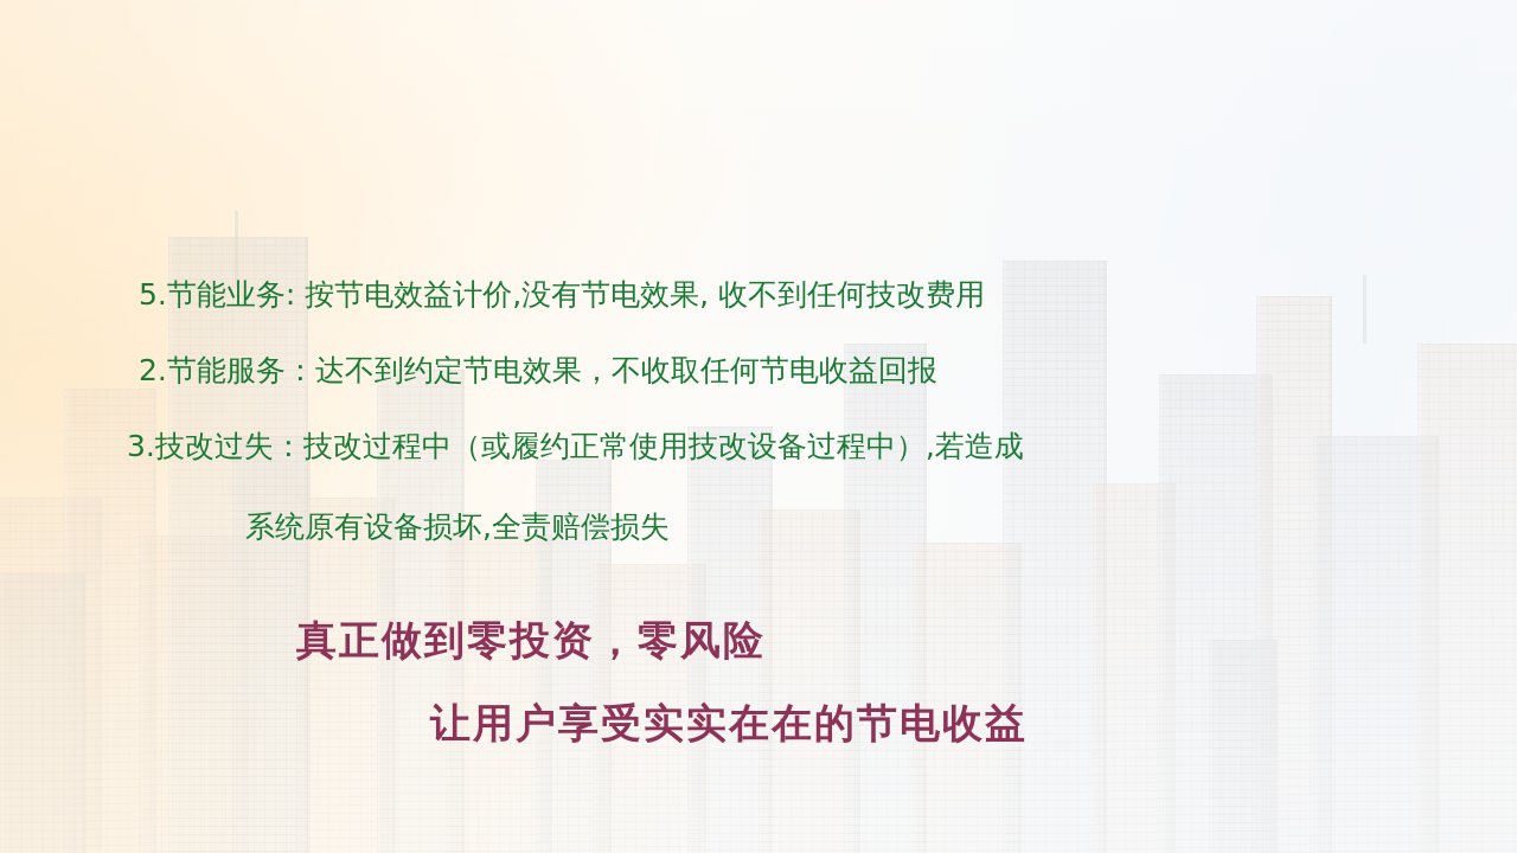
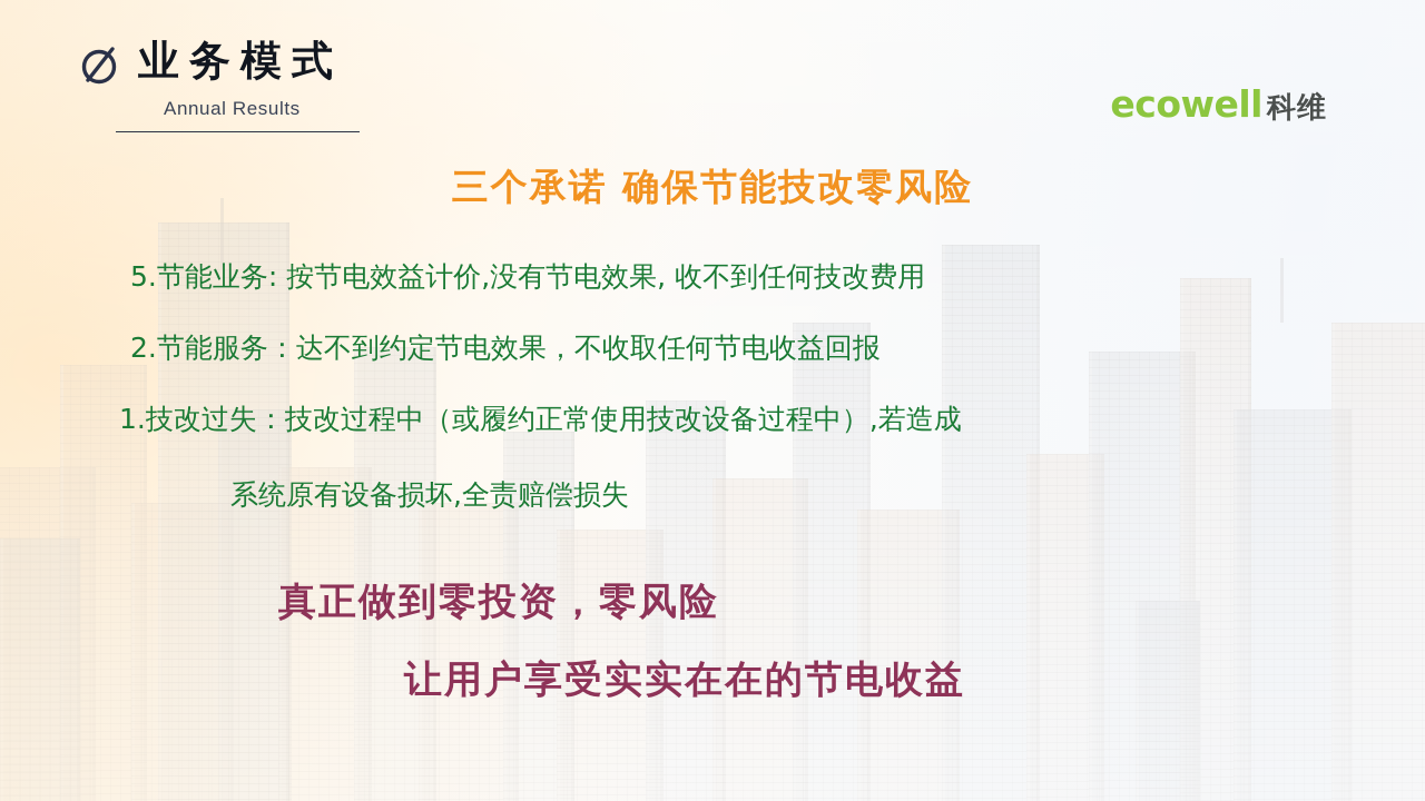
+ 业务模式
+ Annual Results
+ ecowell
+ 科维
+ 三个承诺 确保节能技改零风险
  5.节能业务: 按节电效益计价,没有节电效果, 收不到任何技改费用
  2.节能服务：达不到约定节电效果，不收取任何节电收益回报
- 3.技改过失：技改过程中（或履约正常使用技改设备过程中）,若造成
+ 1.技改过失：技改过程中（或履约正常使用技改设备过程中）,若造成
  系统原有设备损坏,全责赔偿损失
  真正做到零投资，零风险
  让用户享受实实在在的节电收益
